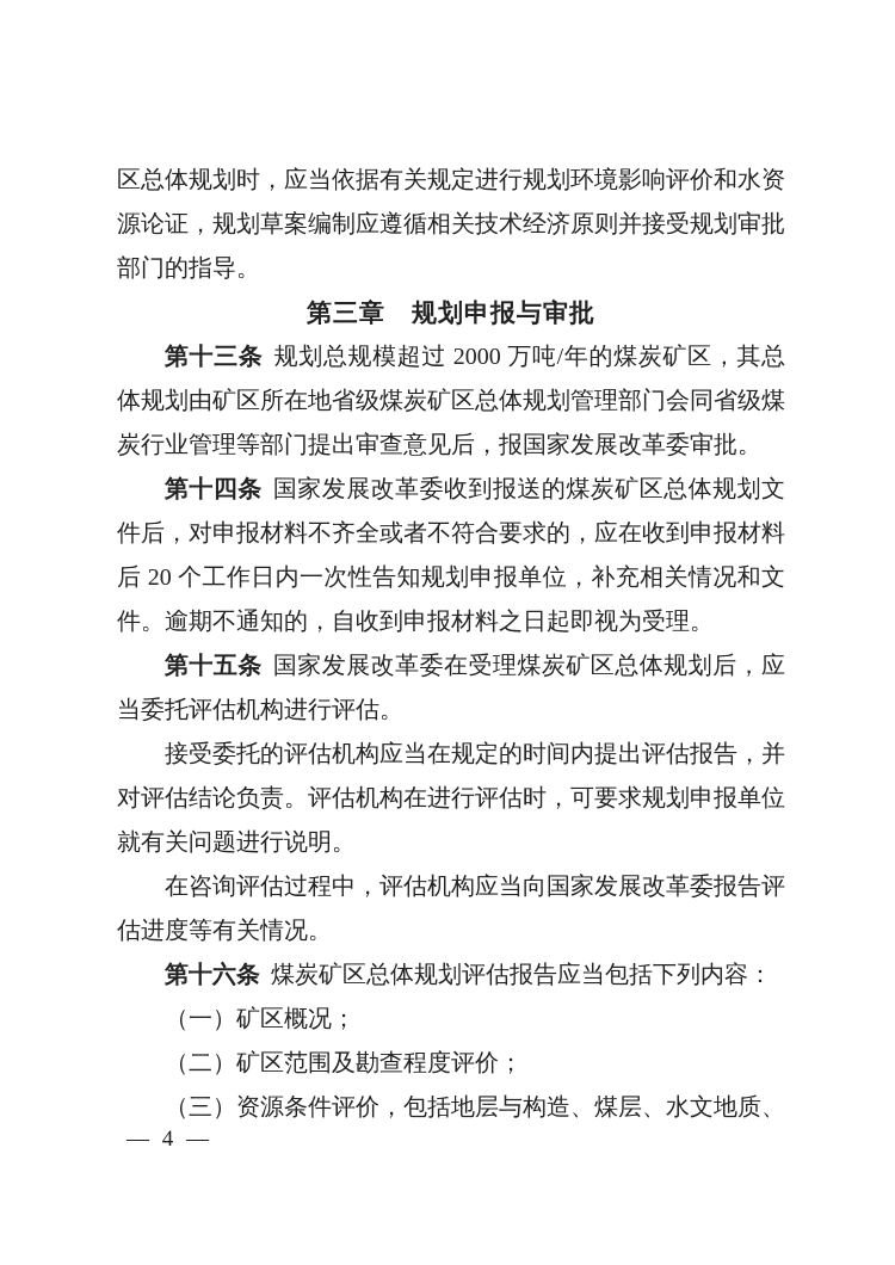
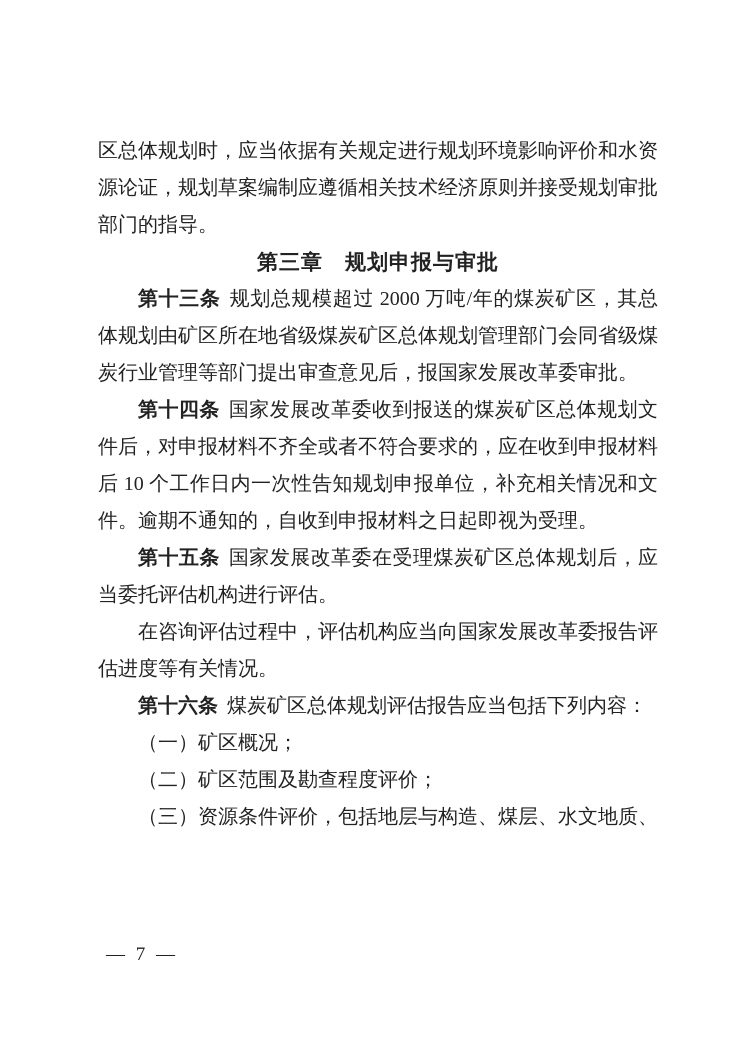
  区总体规划时，应当依据有关规定进行规划环境影响评价和水资源论证，规划草案编制应遵循相关技术经济原则并接受规划审批部门的指导。
  第三章 规划申报与审批
  第十三条 规划总规模超过 2000 万吨/年的煤炭矿区，其总体规划由矿区所在地省级煤炭矿区总体规划管理部门会同省级煤炭行业管理等部门提出审查意见后，报国家发展改革委审批。
- 第十四条 国家发展改革委收到报送的煤炭矿区总体规划文件后，对申报材料不齐全或者不符合要求的，应在收到申报材料后 20 个工作日内一次性告知规划申报单位，补充相关情况和文件。逾期不通知的，自收到申报材料之日起即视为受理。
+ 第十四条 国家发展改革委收到报送的煤炭矿区总体规划文件后，对申报材料不齐全或者不符合要求的，应在收到申报材料后 10 个工作日内一次性告知规划申报单位，补充相关情况和文件。逾期不通知的，自收到申报材料之日起即视为受理。
  第十五条 国家发展改革委在受理煤炭矿区总体规划后，应当委托评估机构进行评估。
- 接受委托的评估机构应当在规定的时间内提出评估报告，并对评估结论负责。评估机构在进行评估时，可要求规划申报单位就有关问题进行说明。
  在咨询评估过程中，评估机构应当向国家发展改革委报告评估进度等有关情况。
  第十六条 煤炭矿区总体规划评估报告应当包括下列内容：
  （一）矿区概况；
  （二）矿区范围及勘查程度评价；
  （三）资源条件评价，包括地层与构造、煤层、水文地质、
- — 4 —
+ — 7 —
